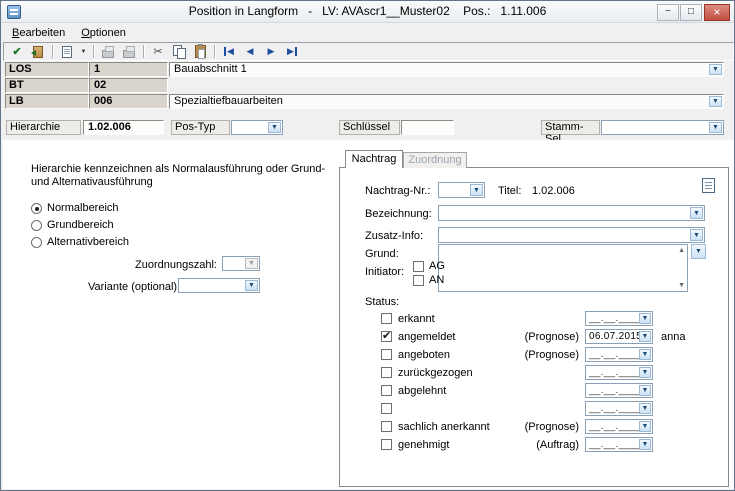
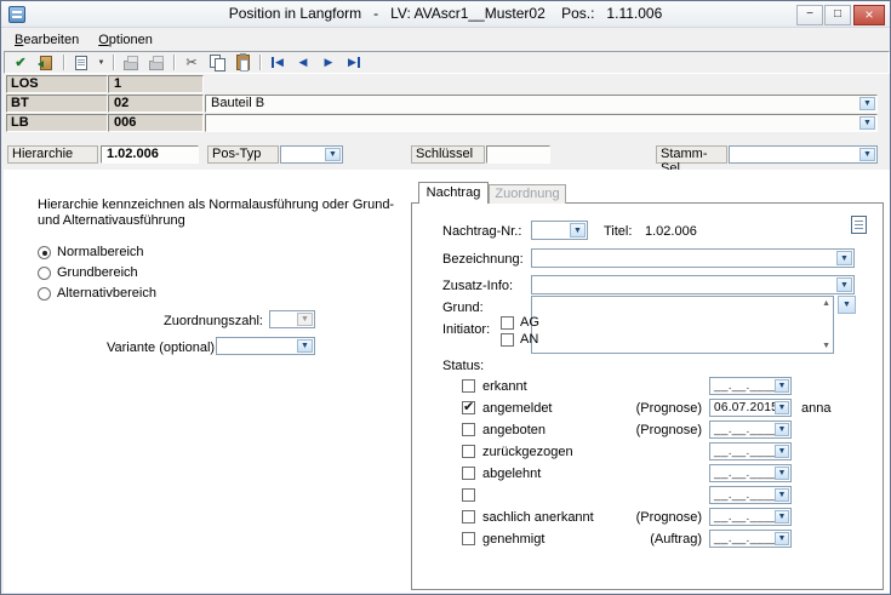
  Position in Langform - LV: AVAscr1__Muster02 Pos.: 1.11.006
  −
  □
  ×
  Bearbeiten
  Optionen
  ✔
  ✂
  ◀
  ◀
  ▶
  ▶
  LOS
  1
- Bauabschnitt 1
  BT
  02
+ Bauteil B
  LB
  006
- Spezialtiefbauarbeiten
  Hierarchie
  1.02.006
  Pos-Typ
  Schlüssel
  Stamm-Sel.
  Hierarchie kennzeichnen als Normalausführung oder Grund-
  und Alternativausführung
  Normalbereich
  Grundbereich
  Alternativbereich
  Zuordnungszahl:
  Variante (optional)
  Nachtrag
  Zuordnung
  Nachtrag-Nr.:
  Titel:
  1.02.006
  Bezeichnung:
  Zusatz-Info:
  Grund:
  Initiator:
  AG
  AN
  Status:
  erkannt
  __.__.___
  angemeldet
  (Prognose)
  06.07.201
  anna
  angeboten
  (Prognose)
  __.__.___
  zurückgezogen
  __.__.___
  abgelehnt
  __.__.___
  __.__.___
  sachlich anerkannt
  (Prognose)
  __.__.___
  genehmigt
  (Auftrag)
  __.__.___
